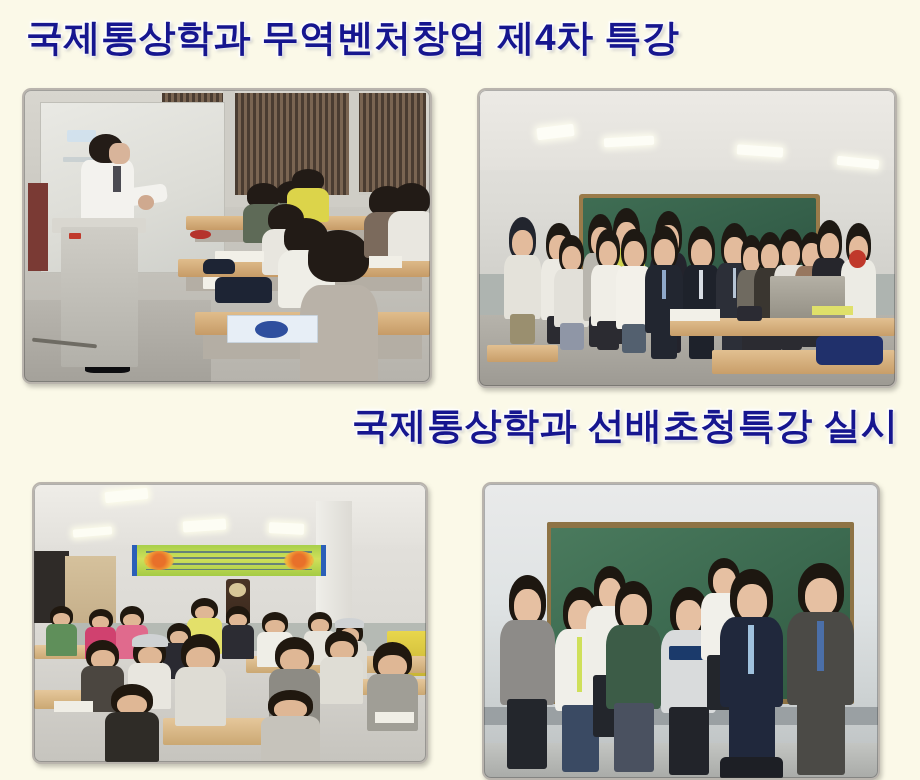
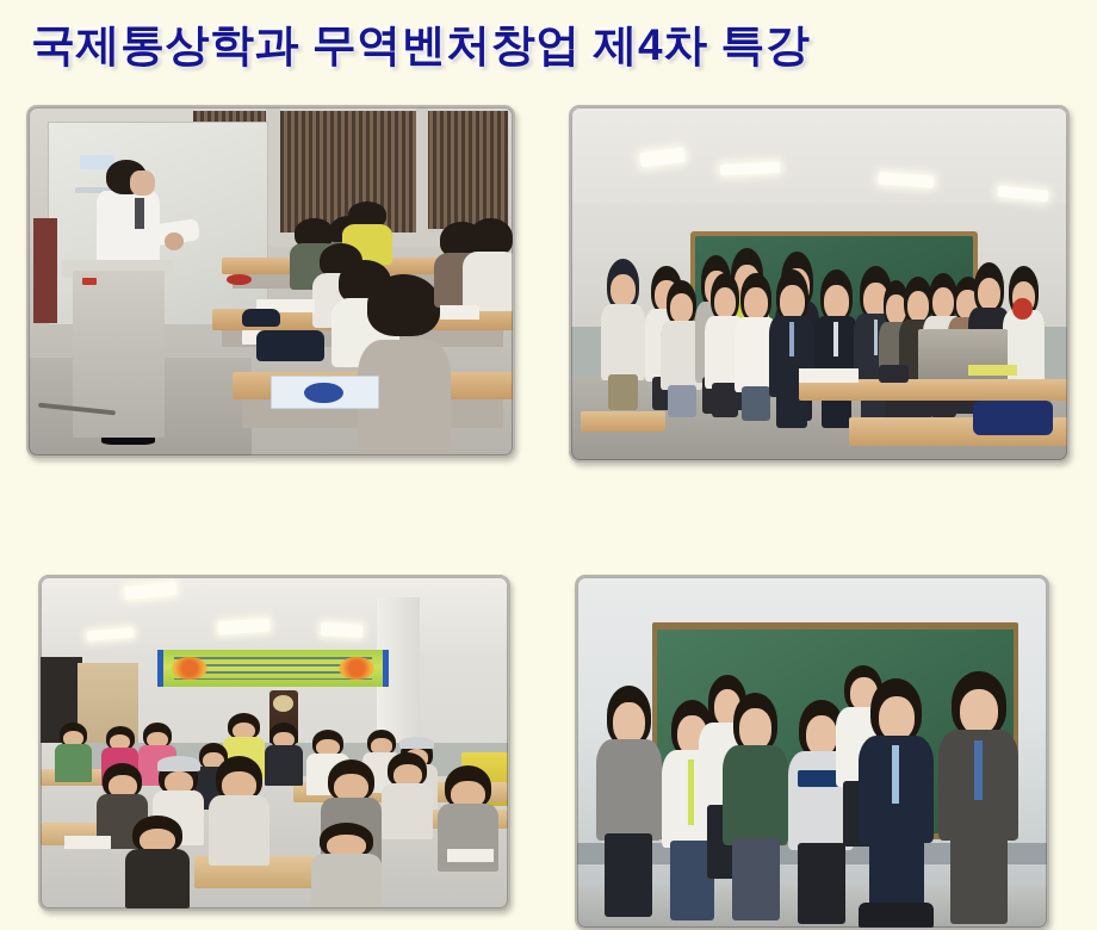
  국제통상학과 무역벤처창업 제4차 특강
- 국제통상학과 선배초청특강 실시
